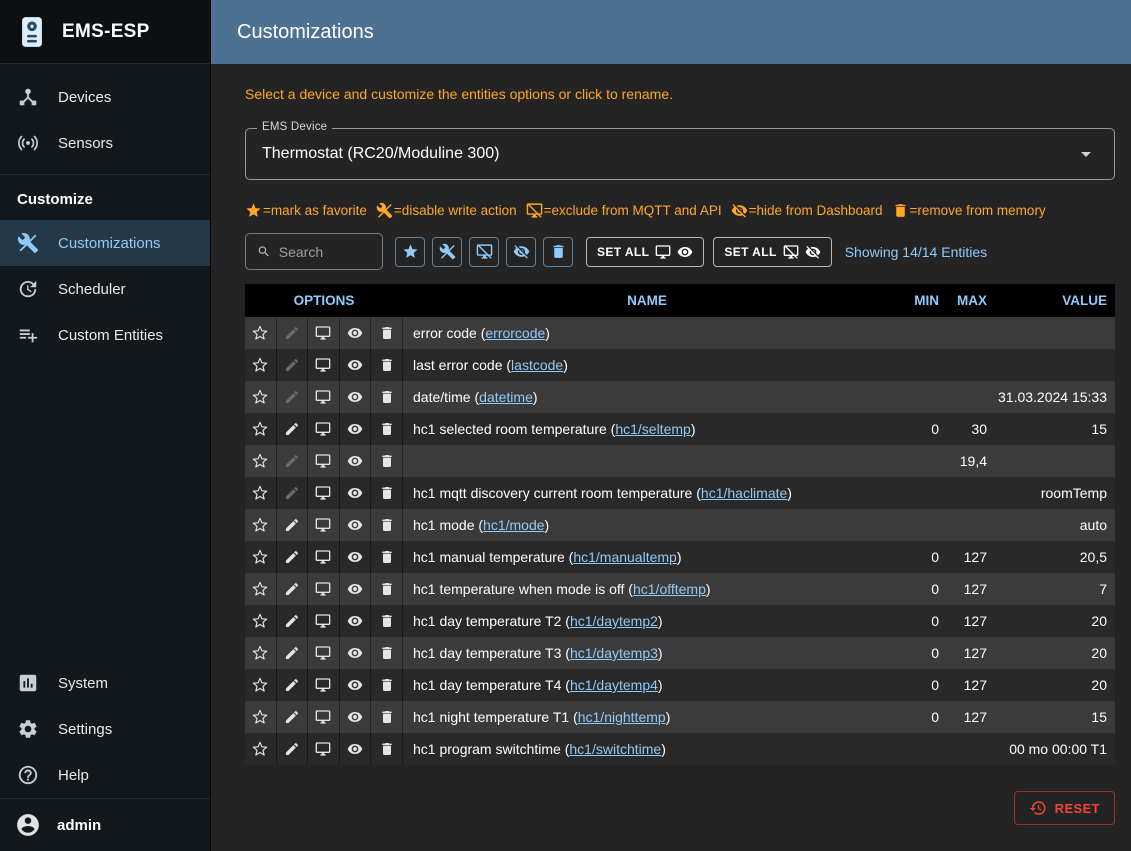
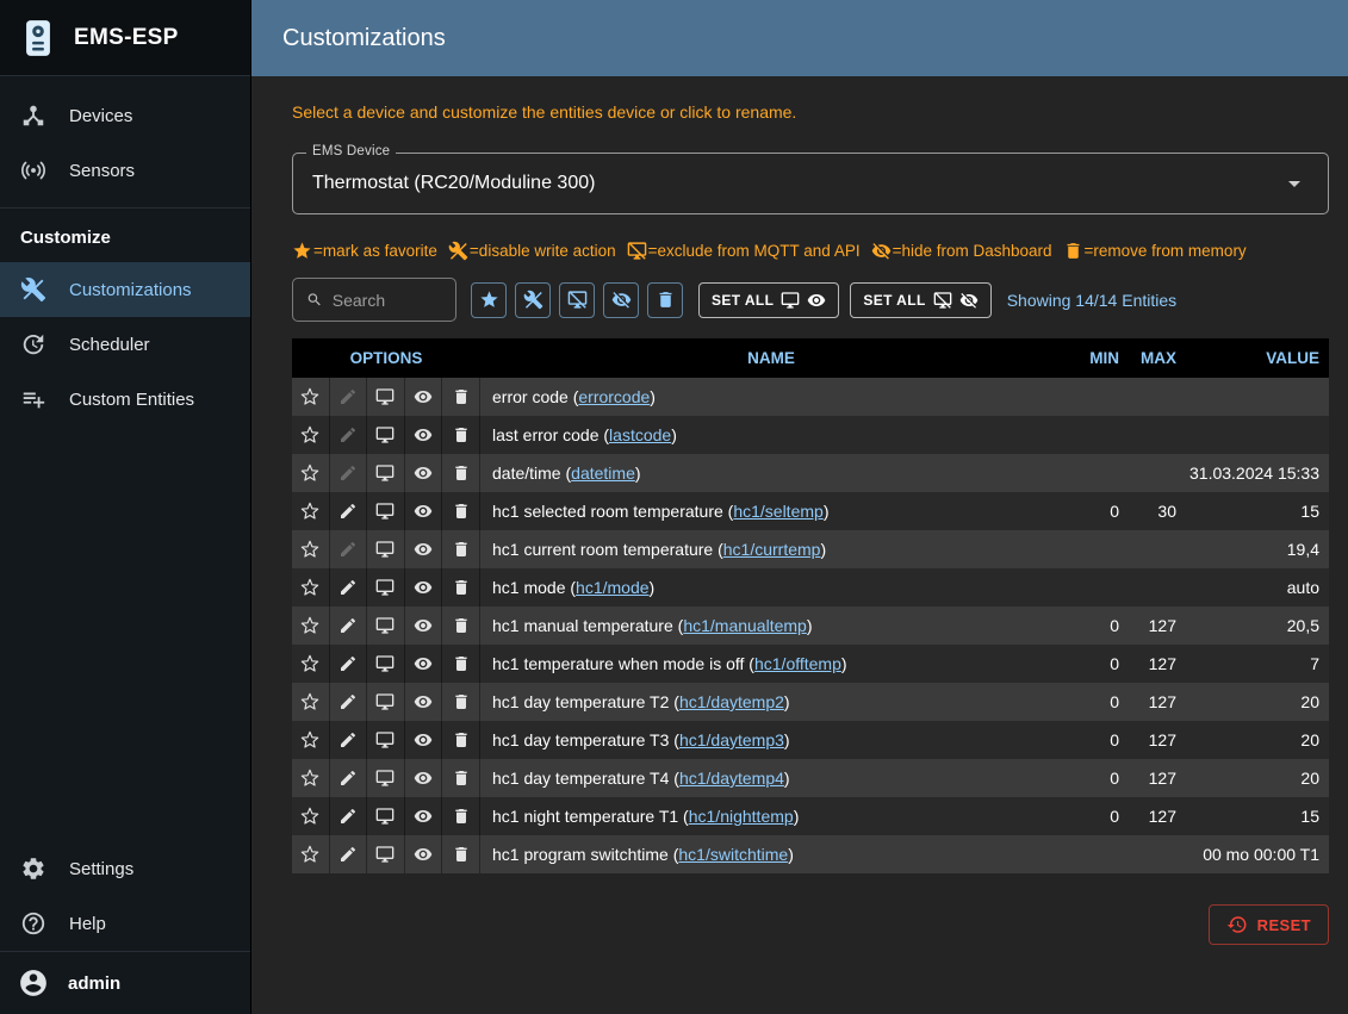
  EMS-ESP
  Devices
  Sensors
  Customize
  Customizations
  Scheduler
  Custom Entities
- System
  Settings
  Help
  admin
  Customizations
- Select a device and customize the entities options or click to rename.
+ Select a device and customize the entities device or click to rename.
  EMS Device
  Thermostat (RC20/Moduline 300)
  =mark as favorite
  =disable write action
  =exclude from MQTT and API
  =hide from Dashboard
  =remove from memory
  Search
  SET ALL
  SET ALL
  Showing 14/14 Entities
  OPTIONS
  NAME
  MIN
  MAX
  VALUE
  error code (errorcode)
  last error code (lastcode)
  date/time (datetime)
  31.03.2024 15:33
  hc1 selected room temperature (hc1/seltemp)
  0
  30
  15
+ hc1 current room temperature (hc1/currtemp)
  19,4
- hc1 mqtt discovery current room temperature (hc1/haclimate)
- roomTemp
  hc1 mode (hc1/mode)
  auto
  hc1 manual temperature (hc1/manualtemp)
  0
  127
  20,5
  hc1 temperature when mode is off (hc1/offtemp)
  0
  127
  7
  hc1 day temperature T2 (hc1/daytemp2)
  0
  127
  20
  hc1 day temperature T3 (hc1/daytemp3)
  0
  127
  20
  hc1 day temperature T4 (hc1/daytemp4)
  0
  127
  20
  hc1 night temperature T1 (hc1/nighttemp)
  0
  127
  15
  hc1 program switchtime (hc1/switchtime)
  00 mo 00:00 T1
  RESET
